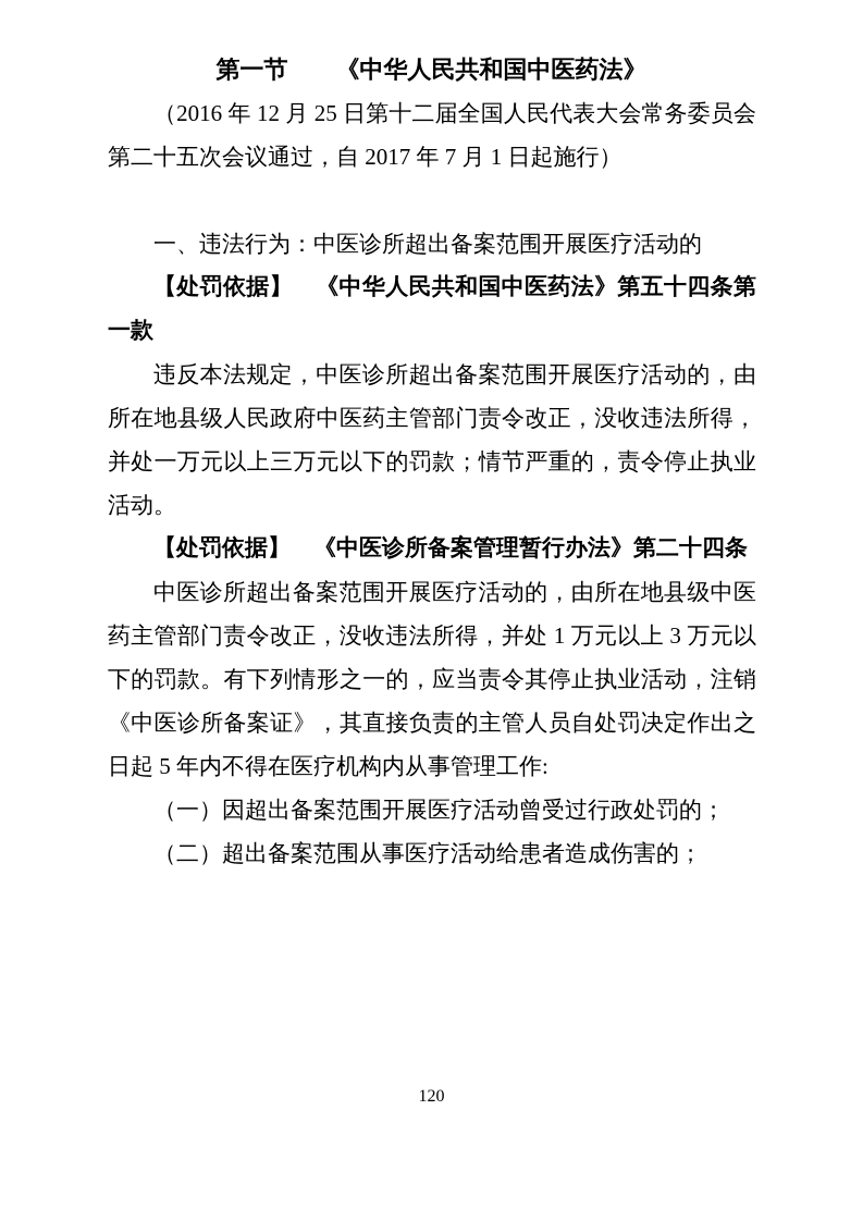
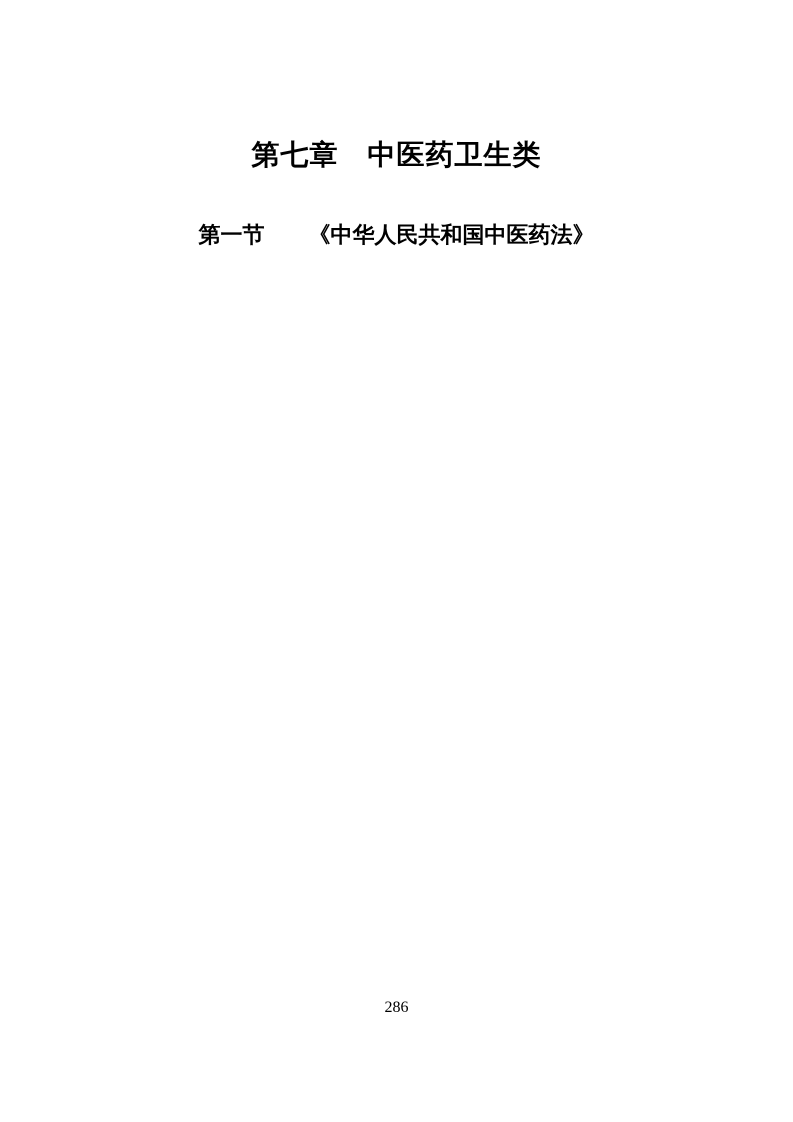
+ 第七章 中医药卫生类
  第一节 《中华人民共和国中医药法》
- （2016 年 12 月 25 日第十二届全国人民代表大会常务委员会第二十五次会议通过，自 2017 年 7 月 1 日起施行）
- 一、违法行为：中医诊所超出备案范围开展医疗活动的
- 【处罚依据】 《中华人民共和国中医药法》第五十四条第一款
- 违反本法规定，中医诊所超出备案范围开展医疗活动的，由所在地县级人民政府中医药主管部门责令改正，没收违法所得，并处一万元以上三万元以下的罚款；情节严重的，责令停止执业活动。
- 【处罚依据】 《中医诊所备案管理暂行办法》第二十四条
- 中医诊所超出备案范围开展医疗活动的，由所在地县级中医药主管部门责令改正，没收违法所得，并处 1 万元以上 3 万元以下的罚款。有下列情形之一的，应当责令其停止执业活动，注销《中医诊所备案证》，其直接负责的主管人员自处罚决定作出之日起 5 年内不得在医疗机构内从事管理工作:
- （一）因超出备案范围开展医疗活动曾受过行政处罚的；
- （二）超出备案范围从事医疗活动给患者造成伤害的；
- 120
+ 286
